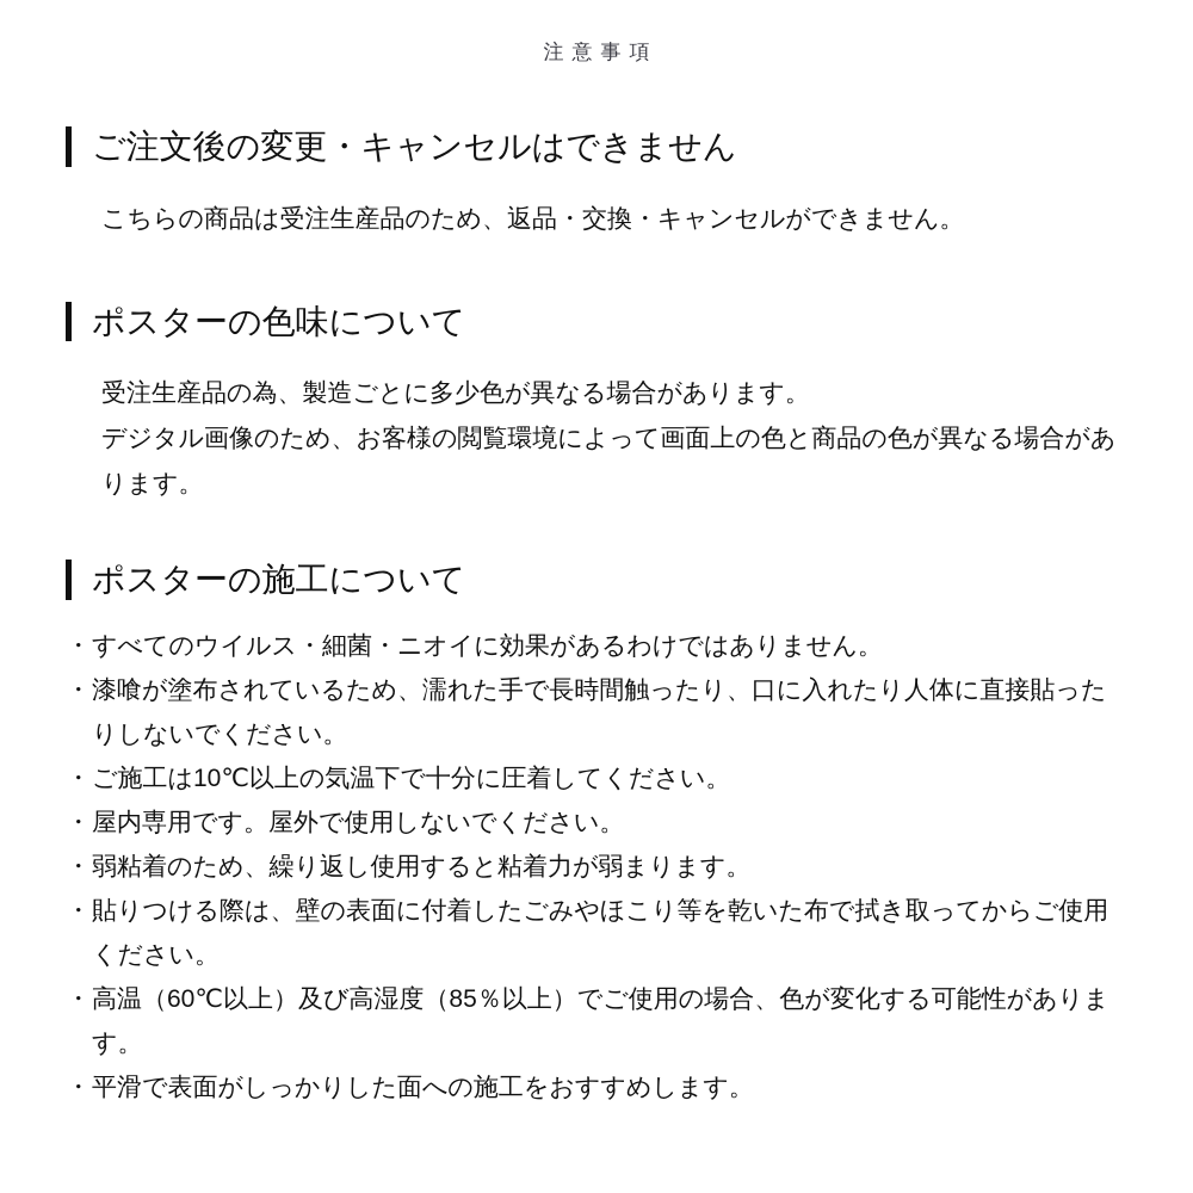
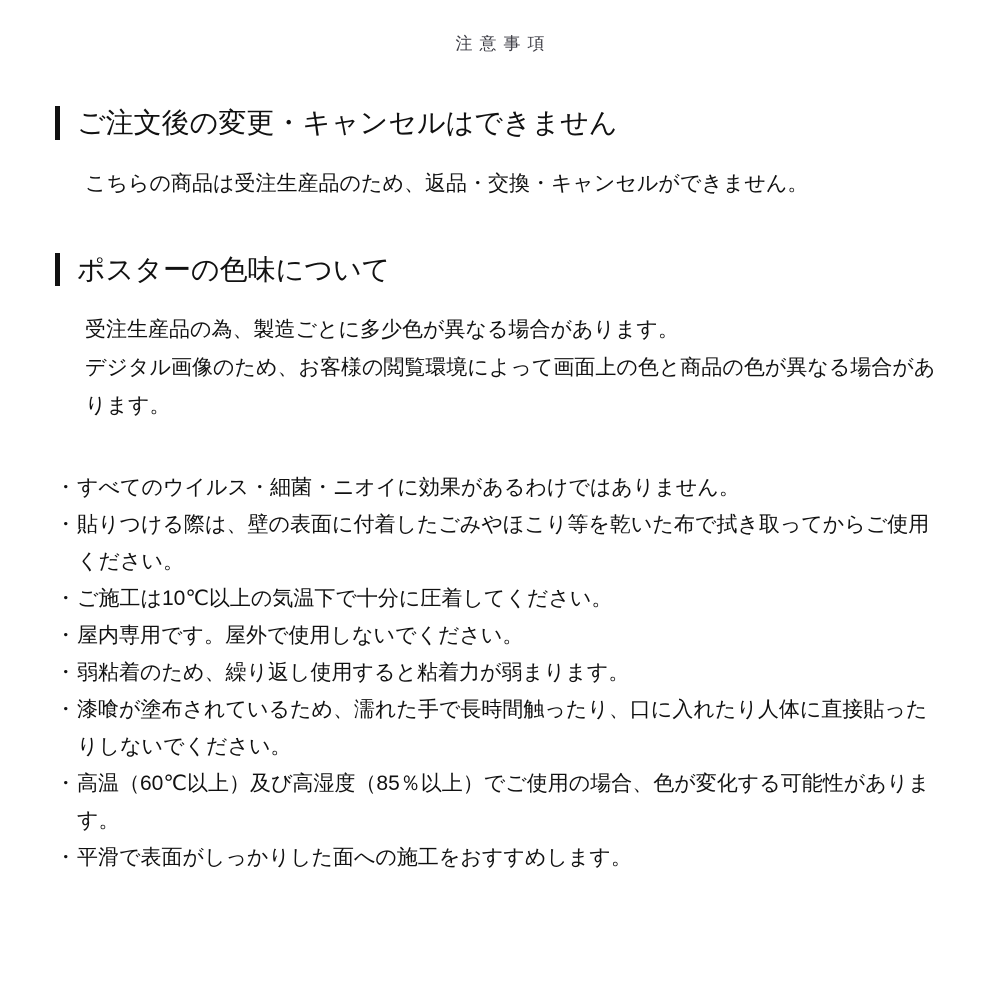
  注意事項
  ご注文後の変更・キャンセルはできません
  こちらの商品は受注生産品のため、返品・交換・キャンセルができません。
  ポスターの色味について
  受注生産品の為、製造ごとに多少色が異なる場合があります。
  デジタル画像のため、お客様の閲覧環境によって画面上の色と商品の色が異なる場合があります。
- ポスターの施工について
  ・
  すべてのウイルス・細菌・ニオイに効果があるわけではありません。
  ・
- 漆喰が塗布されているため、濡れた手で長時間触ったり、口に入れたり人体に直接貼ったりしないでください。
+ 貼りつける際は、壁の表面に付着したごみやほこり等を乾いた布で拭き取ってからご使用ください。
  ・
  ご施工は10℃以上の気温下で十分に圧着してください。
  ・
  屋内専用です。屋外で使用しないでください。
  ・
  弱粘着のため、繰り返し使用すると粘着力が弱まります。
  ・
- 貼りつける際は、壁の表面に付着したごみやほこり等を乾いた布で拭き取ってからご使用ください。
+ 漆喰が塗布されているため、濡れた手で長時間触ったり、口に入れたり人体に直接貼ったりしないでください。
  ・
  高温（60℃以上）及び高湿度（85％以上）でご使用の場合、色が変化する可能性があります。
  ・
  平滑で表面がしっかりした面への施工をおすすめします。
